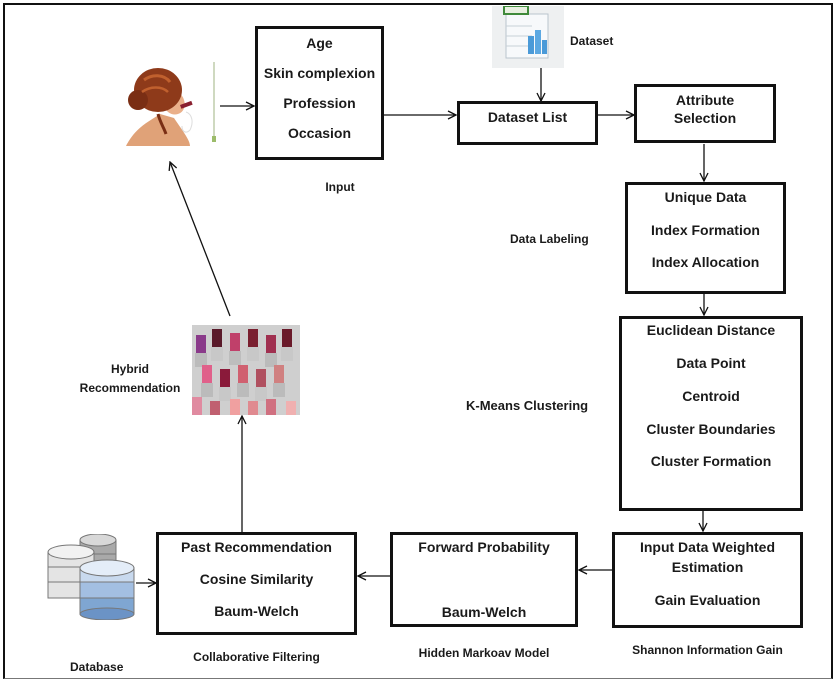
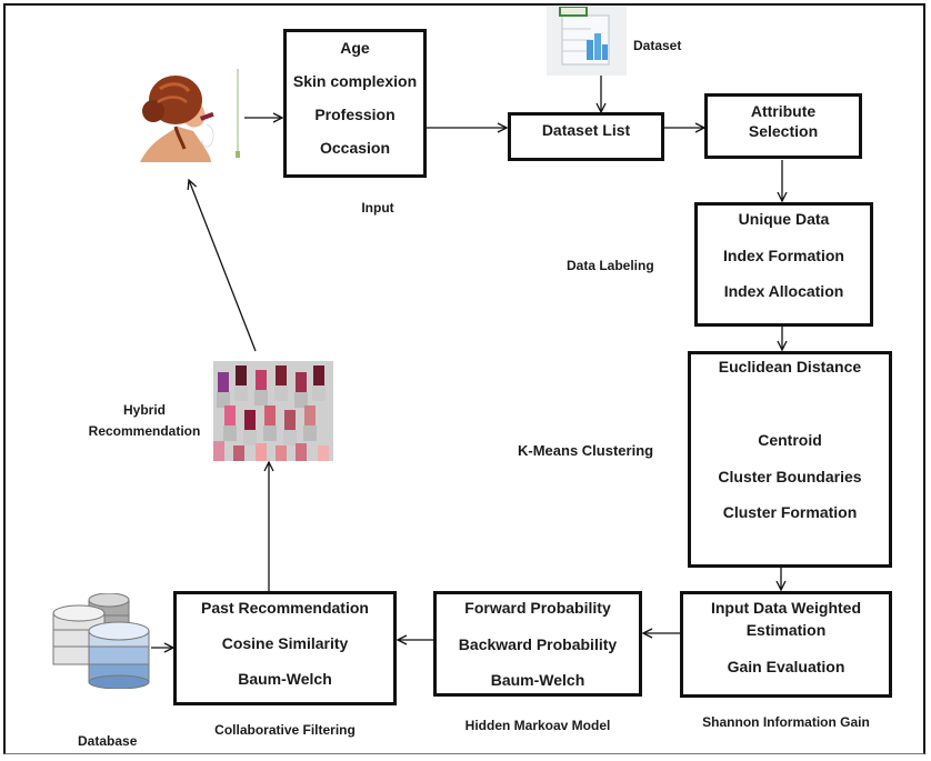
  Age
  Skin complexion
  Profession
  Occasion
  Input
  Dataset
  Dataset List
  Attribute
  Selection
  Unique Data
  Index Formation
  Index Allocation
  Data Labeling
  Euclidean Distance
- Data Point
  Centroid
  Cluster Boundaries
  Cluster Formation
  K-Means Clustering
  Input Data Weighted
  Estimation
  Gain Evaluation
  Shannon Information Gain
  Forward Probability
+ Backward Probability
  Baum-Welch
  Hidden Markoav Model
  Past Recommendation
  Cosine Similarity
  Baum-Welch
  Collaborative Filtering
  Database
  Hybrid
  Recommendation
